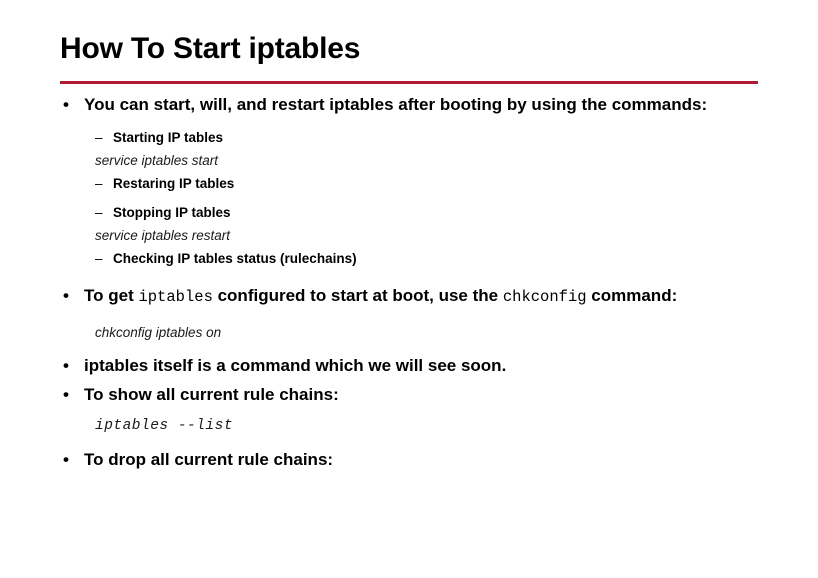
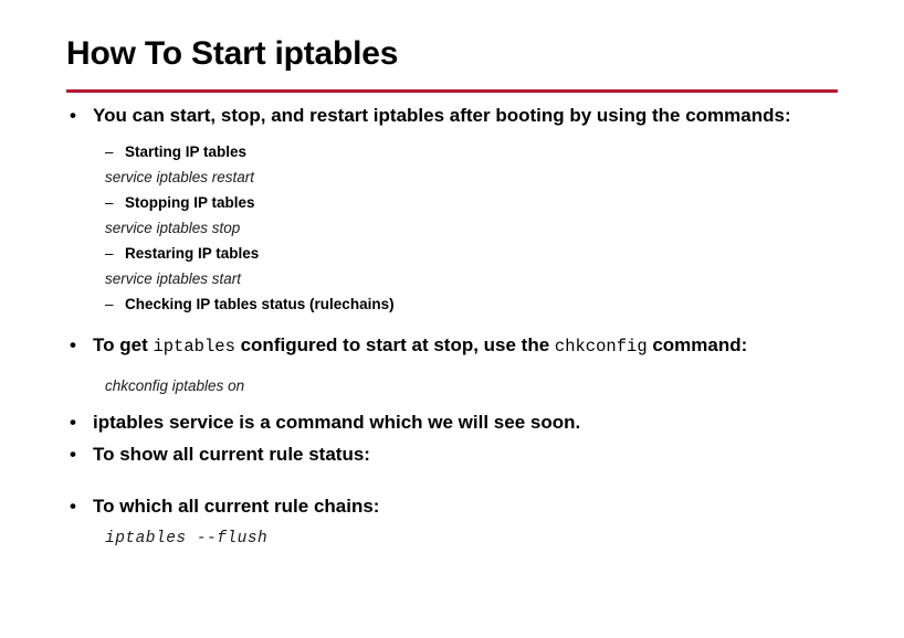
  How To Start iptables
  •
- You can start, will, and restart iptables after booting by using the commands:
+ You can start, stop, and restart iptables after booting by using the commands:
  –
  Starting IP tables
- service iptables start
+ service iptables restart
  –
- Restaring IP tables
+ Stopping IP tables
+ service iptables stop
  –
- Stopping IP tables
+ Restaring IP tables
- service iptables restart
+ service iptables start
  –
  Checking IP tables status (rulechains)
  •
- To get iptables configured to start at boot, use the chkconfig command:
+ To get iptables configured to start at stop, use the chkconfig command:
  chkconfig iptables on
  •
- iptables itself is a command which we will see soon.
+ iptables service is a command which we will see soon.
  •
- To show all current rule chains:
+ To show all current rule status:
- iptables --list
  •
- To drop all current rule chains:
+ To which all current rule chains:
+ iptables --flush
